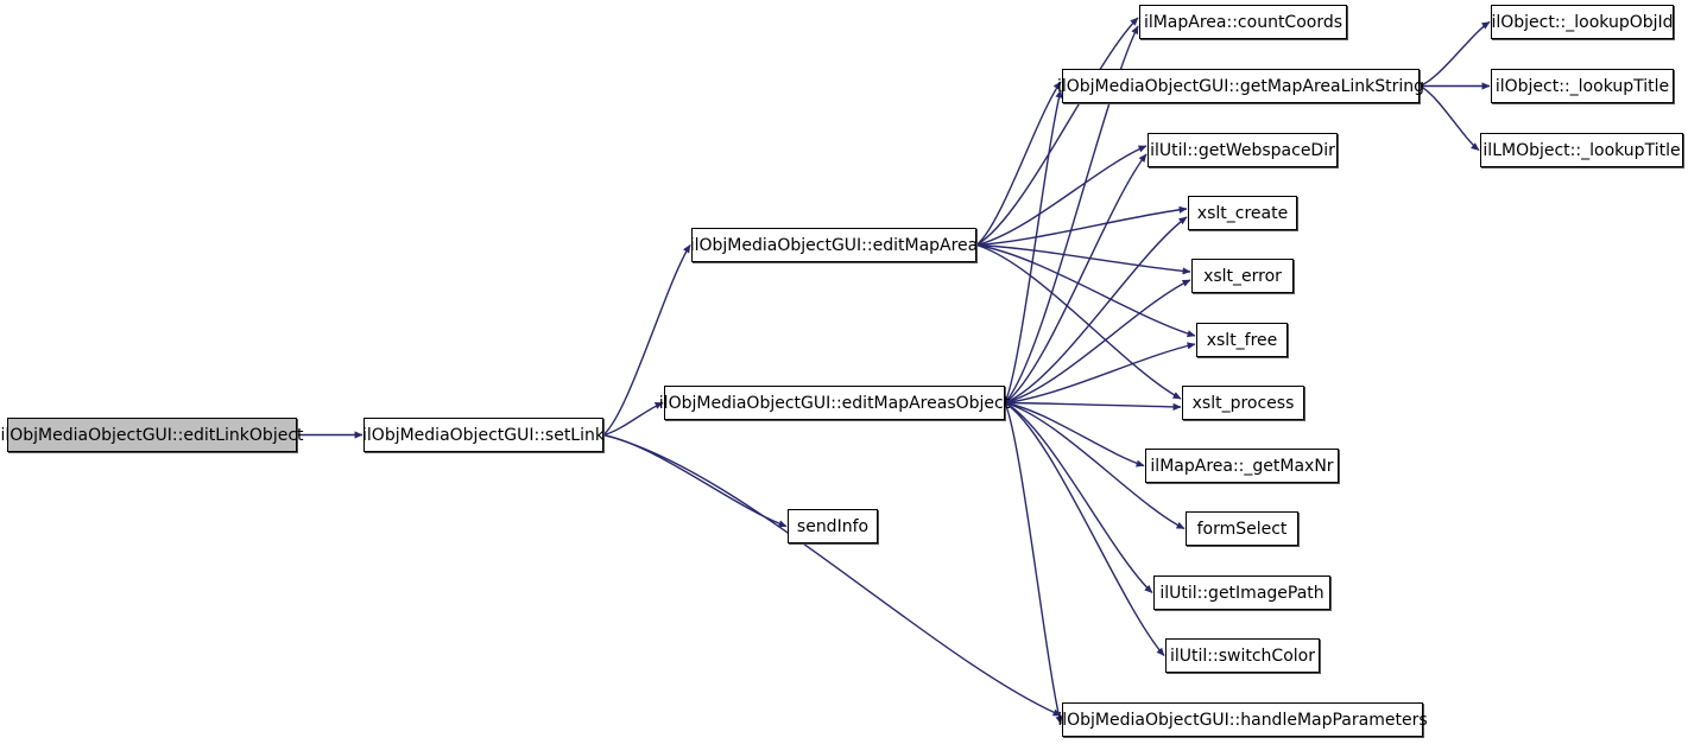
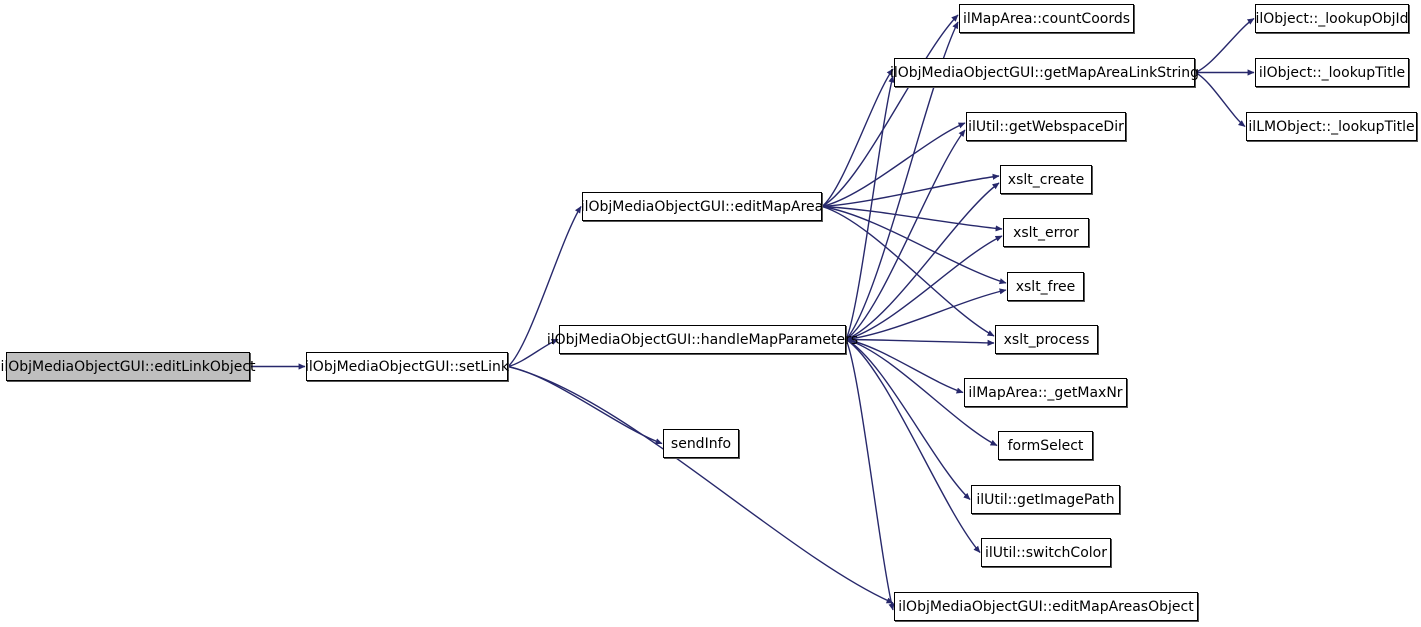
  ilObjMediaObjectGUI::editLinkObject
  ilObjMediaObjectGUI::setLink
  ilObjMediaObjectGUI::editMapArea
- ilObjMediaObjectGUI::editMapAreasObject
+ ilObjMediaObjectGUI::handleMapParameters
  sendInfo
  ilMapArea::countCoords
  ilObjMediaObjectGUI::getMapAreaLinkString
  ilUtil::getWebspaceDir
  xslt_create
  xslt_error
  xslt_free
  xslt_process
  ilMapArea::_getMaxNr
  formSelect
  ilUtil::getImagePath
  ilUtil::switchColor
- ilObjMediaObjectGUI::handleMapParameters
+ ilObjMediaObjectGUI::editMapAreasObject
  ilObject::_lookupObjId
  ilObject::_lookupTitle
  ilLMObject::_lookupTitle
